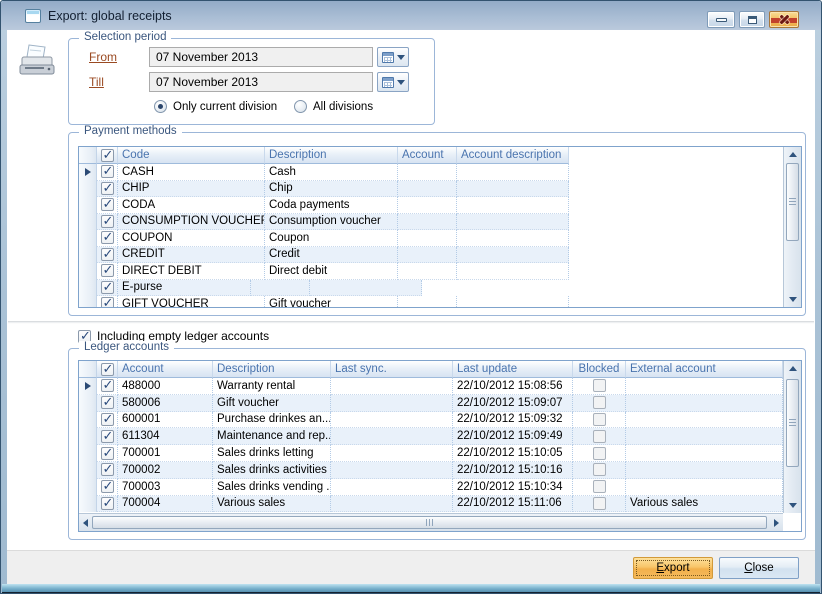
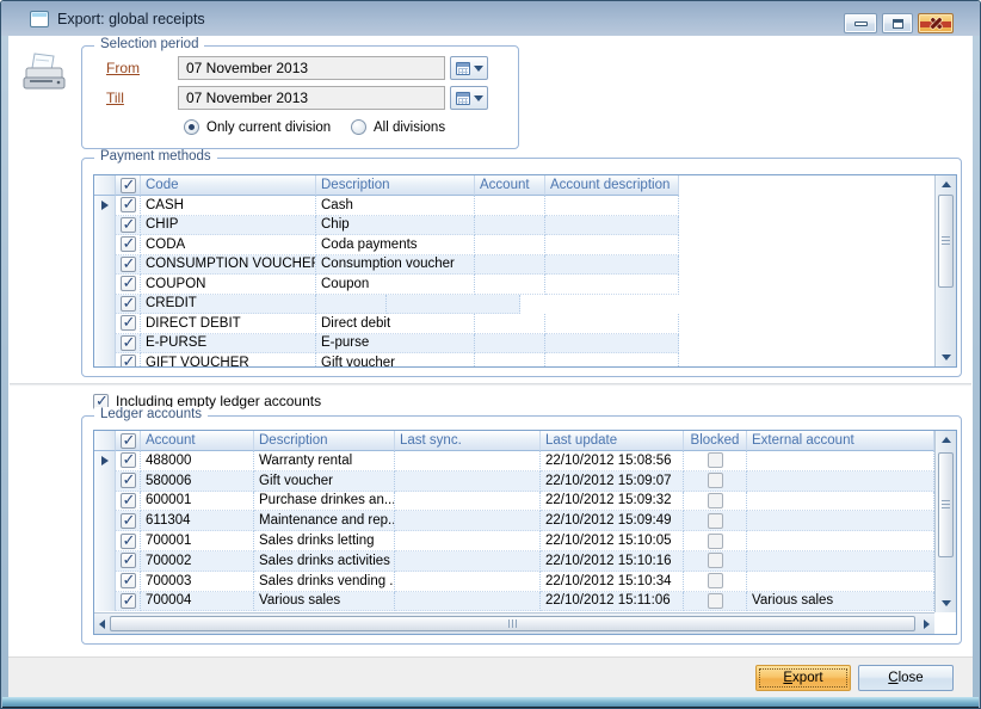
  Export: global receipts
  Selection period
  From
  07 November 2013
  Till
  07 November 2013
  Only current division
  All divisions
  Payment methods
  Code
  Description
  Account
  Account description
  CASH
  Cash
  CHIP
  Chip
  CODA
  Coda payments
  CONSUMPTION VOUCHER
  Consumption voucher
  COUPON
  Coupon
  CREDIT
- Credit
  DIRECT DEBIT
  Direct debit
+ E-PURSE
  E-purse
  GIFT VOUCHER
  Gift voucher
  Including empty ledger accounts
  Ledger accounts
  Account
  Description
  Last sync.
  Last update
  Blocked
  External account
  488000
  Warranty rental
  22/10/2012 15:08:56
  580006
  Gift voucher
  22/10/2012 15:09:07
  600001
  Purchase drinkes an...
  22/10/2012 15:09:32
  611304
  Maintenance and rep..
  22/10/2012 15:09:49
  700001
  Sales drinks letting
  22/10/2012 15:10:05
  700002
  Sales drinks activities
  22/10/2012 15:10:16
  700003
  Sales drinks vending .
  22/10/2012 15:10:34
  700004
  Various sales
  22/10/2012 15:11:06
  Various sales
  Export
  Close
